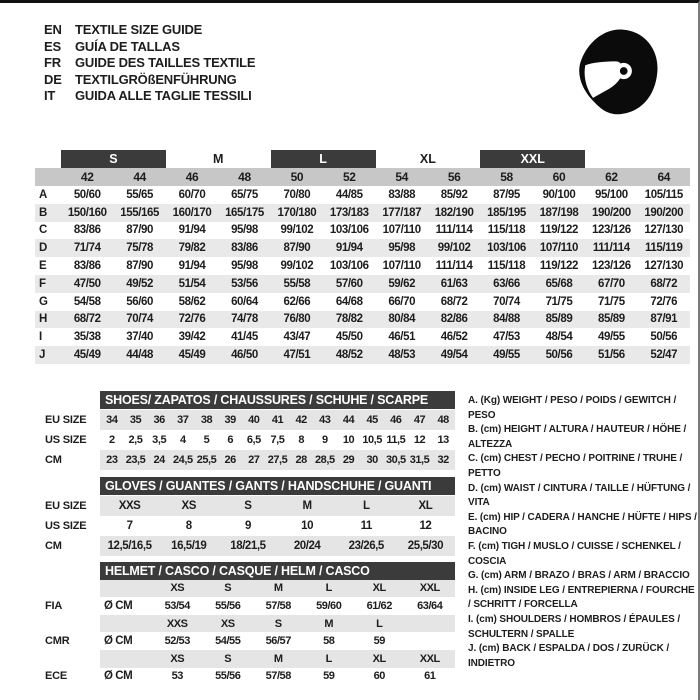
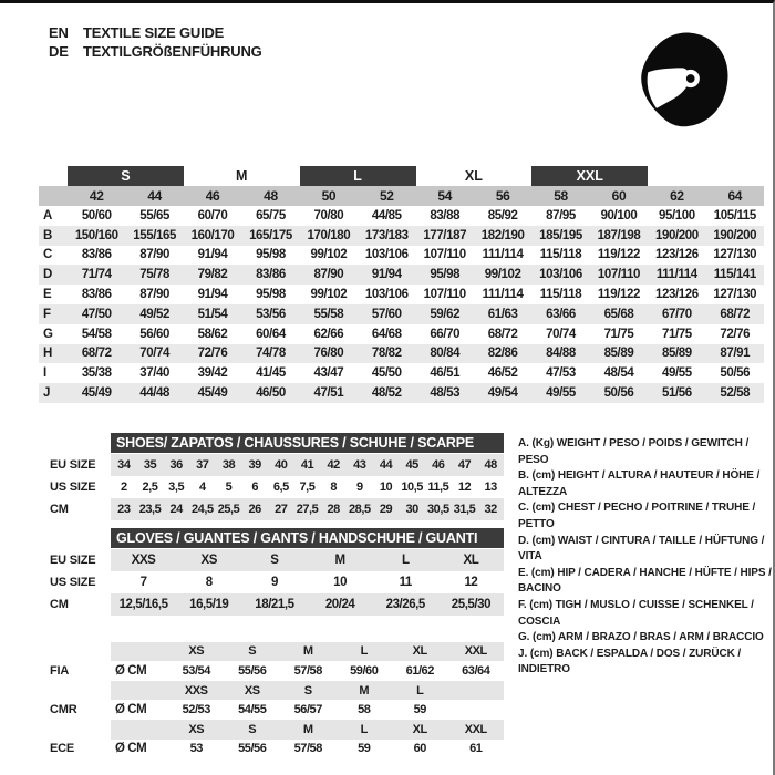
  EN
  TEXTILE SIZE GUIDE
- ES
- GUÍA DE TALLAS
- FR
- GUIDE DES TAILLES TEXTILE
  DE
  TEXTILGRÖßENFÜHRUNG
- IT
- GUIDA ALLE TAGLIE TESSILI
  S
  M
  L
  XL
  XXL
  42
  44
  46
  48
  50
  52
  54
  56
  58
  60
  62
  64
  A
  50/60
  55/65
  60/70
  65/75
  70/80
  44/85
  83/88
  85/92
  87/95
  90/100
  95/100
  105/115
  B
  150/160
  155/165
  160/170
  165/175
  170/180
  173/183
  177/187
  182/190
  185/195
  187/198
  190/200
  190/200
  C
  83/86
  87/90
  91/94
  95/98
  99/102
  103/106
  107/110
  111/114
  115/118
  119/122
  123/126
  127/130
  D
  71/74
  75/78
  79/82
  83/86
  87/90
  91/94
  95/98
  99/102
  103/106
  107/110
  111/114
- 115/119
+ 115/141
  E
  83/86
  87/90
  91/94
  95/98
  99/102
  103/106
  107/110
  111/114
  115/118
  119/122
  123/126
  127/130
  F
  47/50
  49/52
  51/54
  53/56
  55/58
  57/60
  59/62
  61/63
  63/66
  65/68
  67/70
  68/72
  G
  54/58
  56/60
  58/62
  60/64
  62/66
  64/68
  66/70
  68/72
  70/74
  71/75
  71/75
  72/76
  H
  68/72
  70/74
  72/76
  74/78
  76/80
  78/82
  80/84
  82/86
  84/88
  85/89
  85/89
  87/91
  I
  35/38
  37/40
  39/42
  41/45
  43/47
  45/50
  46/51
  46/52
  47/53
  48/54
  49/55
  50/56
  J
  45/49
  44/48
  45/49
  46/50
  47/51
  48/52
  48/53
  49/54
  49/55
  50/56
  51/56
- 52/47
+ 52/58
  SHOES/ ZAPATOS / CHAUSSURES / SCHUHE / SCARPE
  EU SIZE
  34
  35
  36
  37
  38
  39
  40
  41
  42
  43
  44
  45
  46
  47
  48
  US SIZE
  2
  2,5
  3,5
  4
  5
  6
  6,5
  7,5
  8
  9
  10
  10,5
  11,5
  12
  13
  CM
  23
  23,5
  24
  24,5
  25,5
  26
  27
  27,5
  28
  28,5
  29
  30
  30,5
  31,5
  32
  GLOVES / GUANTES / GANTS / HANDSCHUHE / GUANTI
  EU SIZE
  XXS
  XS
  S
  M
  L
  XL
  US SIZE
  7
  8
  9
  10
  11
  12
  CM
  12,5/16,5
  16,5/19
  18/21,5
  20/24
  23/26,5
  25,5/30
- HELMET / CASCO / CASQUE / HELM / CASCO
  XS
  S
  M
  L
  XL
  XXL
  FIA
  Ø CM
  53/54
  55/56
  57/58
  59/60
  61/62
  63/64
  XXS
  XS
  S
  M
  L
  CMR
  Ø CM
  52/53
  54/55
  56/57
  58
  59
  XS
  S
  M
  L
  XL
  XXL
  ECE
  Ø CM
  53
  55/56
  57/58
  59
  60
  61
  A. (Kg) WEIGHT / PESO / POIDS / GEWITCH / PESO
  B. (cm) HEIGHT / ALTURA / HAUTEUR / HÖHE / ALTEZZA
  C. (cm) CHEST / PECHO / POITRINE / TRUHE / PETTO
  D. (cm) WAIST / CINTURA / TAILLE / HÜFTUNG / VITA
  E. (cm) HIP / CADERA / HANCHE / HÜFTE / HIPS / BACINO
  F. (cm) TIGH / MUSLO / CUISSE / SCHENKEL / COSCIA
  G. (cm) ARM / BRAZO / BRAS / ARM / BRACCIO
- H. (cm) INSIDE LEG / ENTREPIERNA / FOURCHE / SCHRITT / FORCELLA
- I. (cm) SHOULDERS / HOMBROS / ÉPAULES / SCHULTERN / SPALLE
  J. (cm) BACK / ESPALDA / DOS / ZURÜCK / INDIETRO
